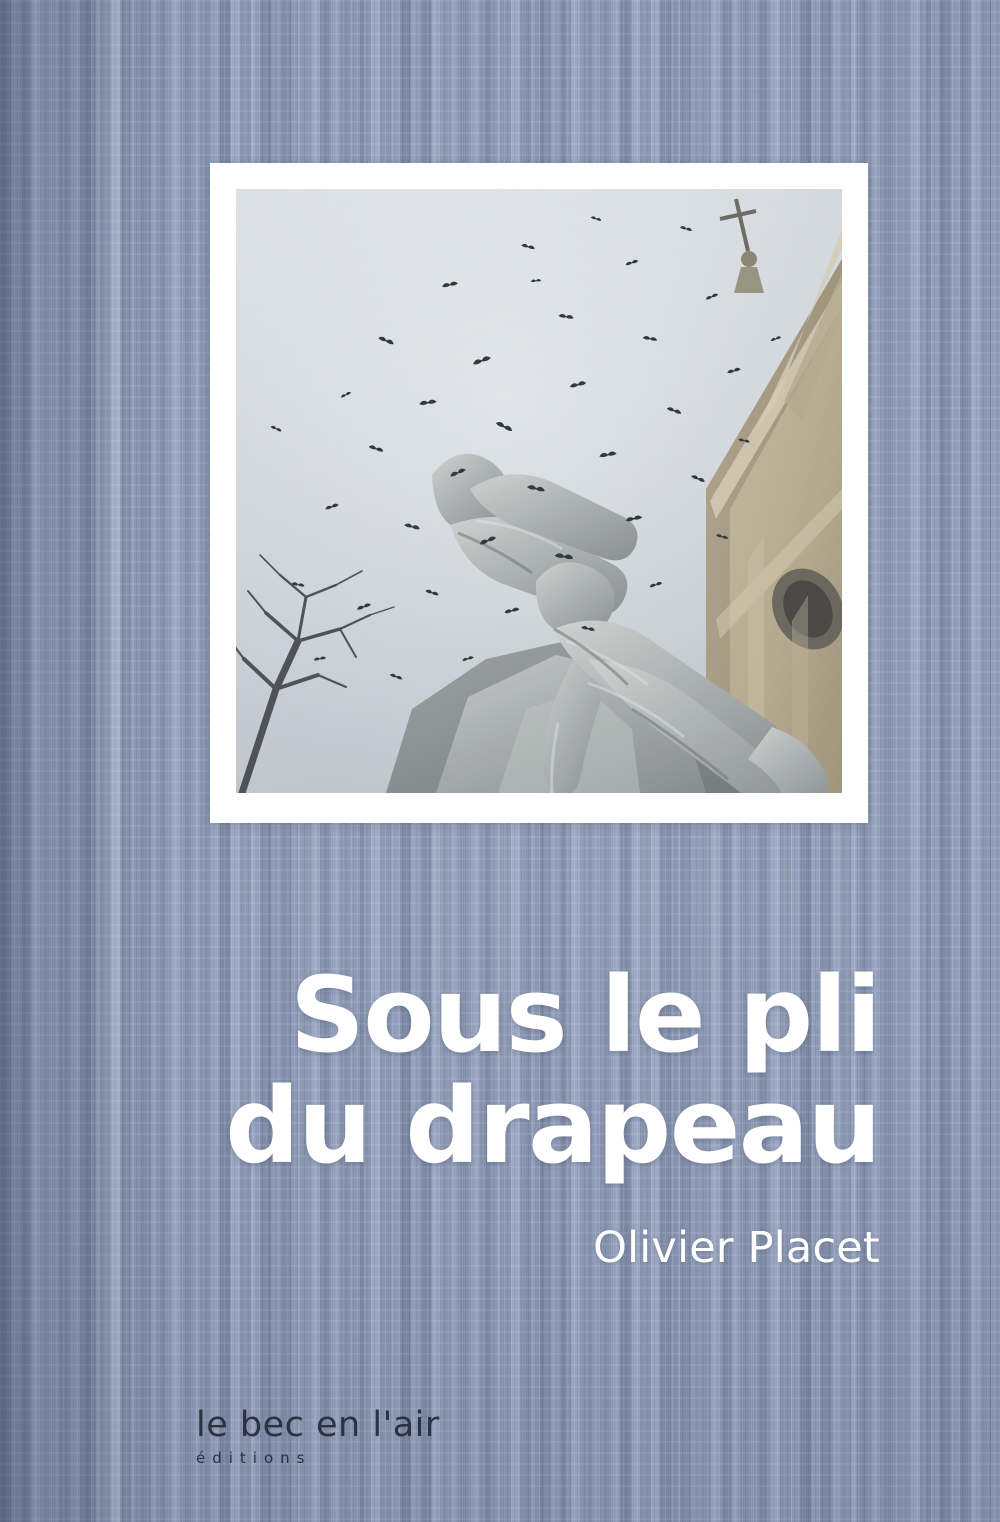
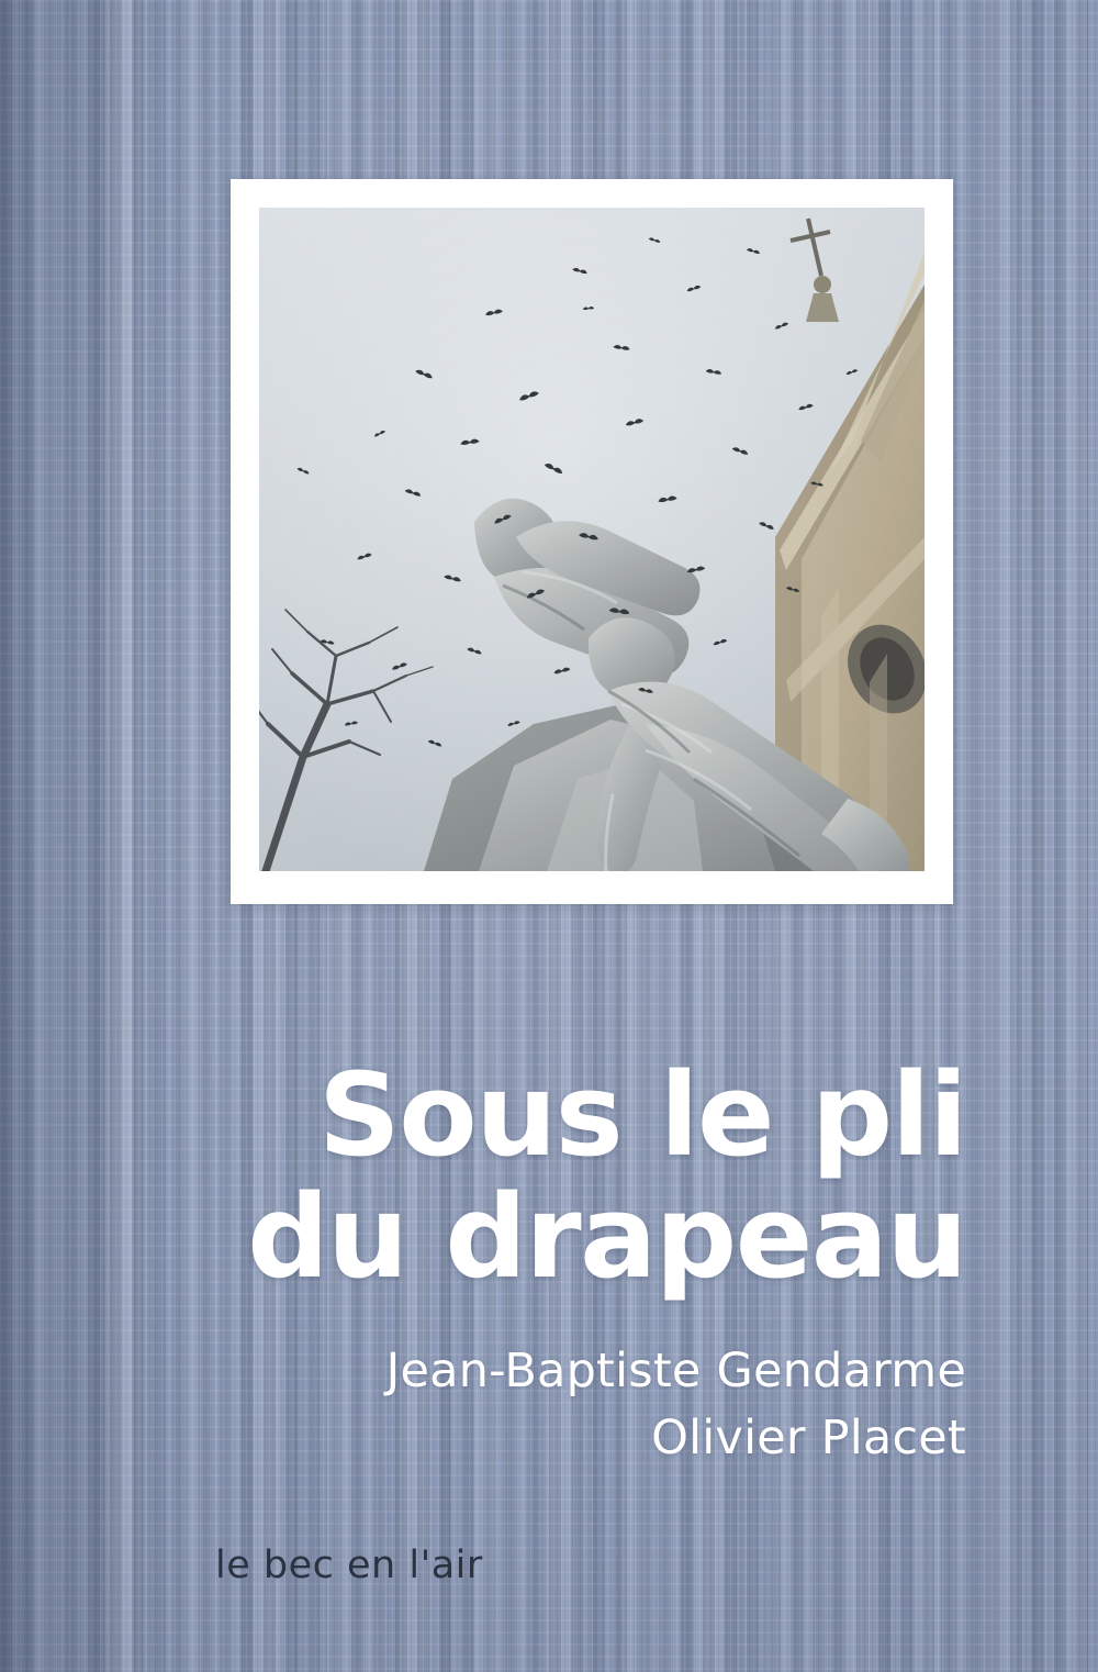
  Sous le pli
  du drapeau
+ Jean-Baptiste Gendarme
  Olivier Placet
  le bec en l'air
- éditions
